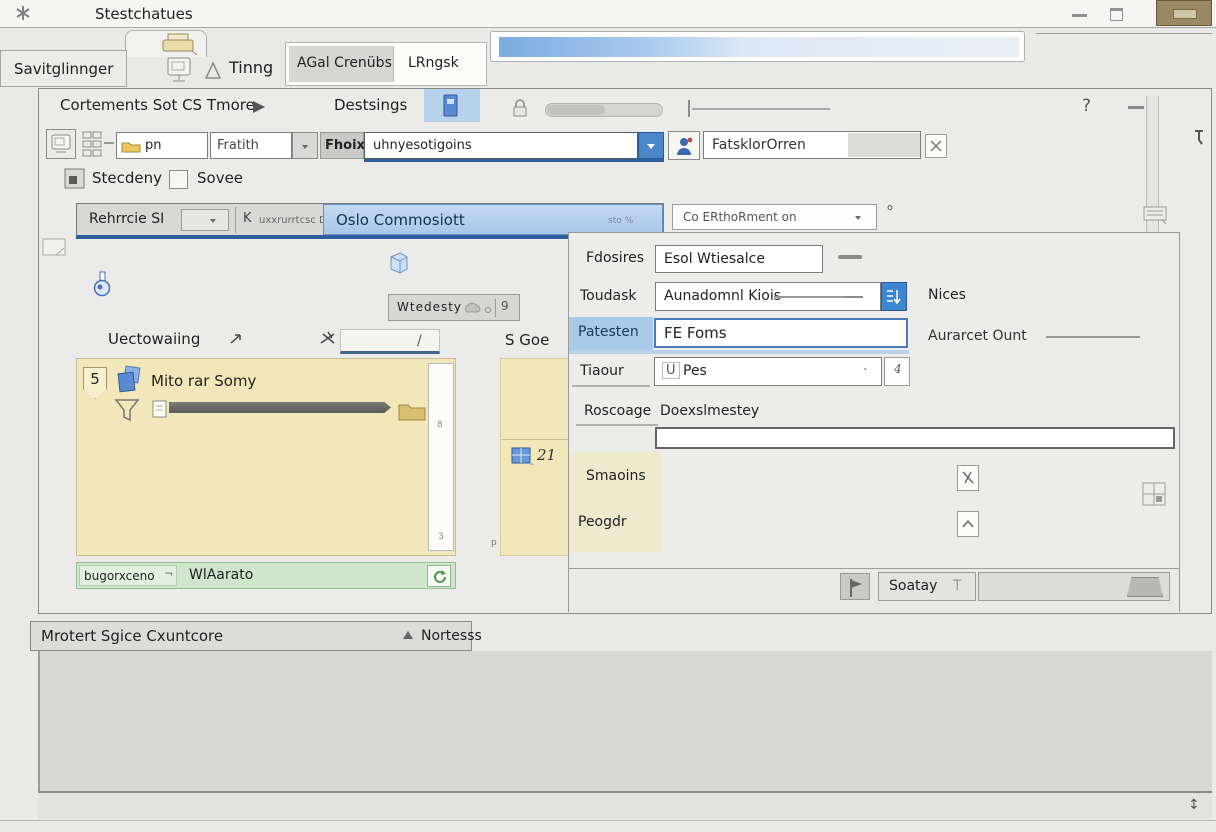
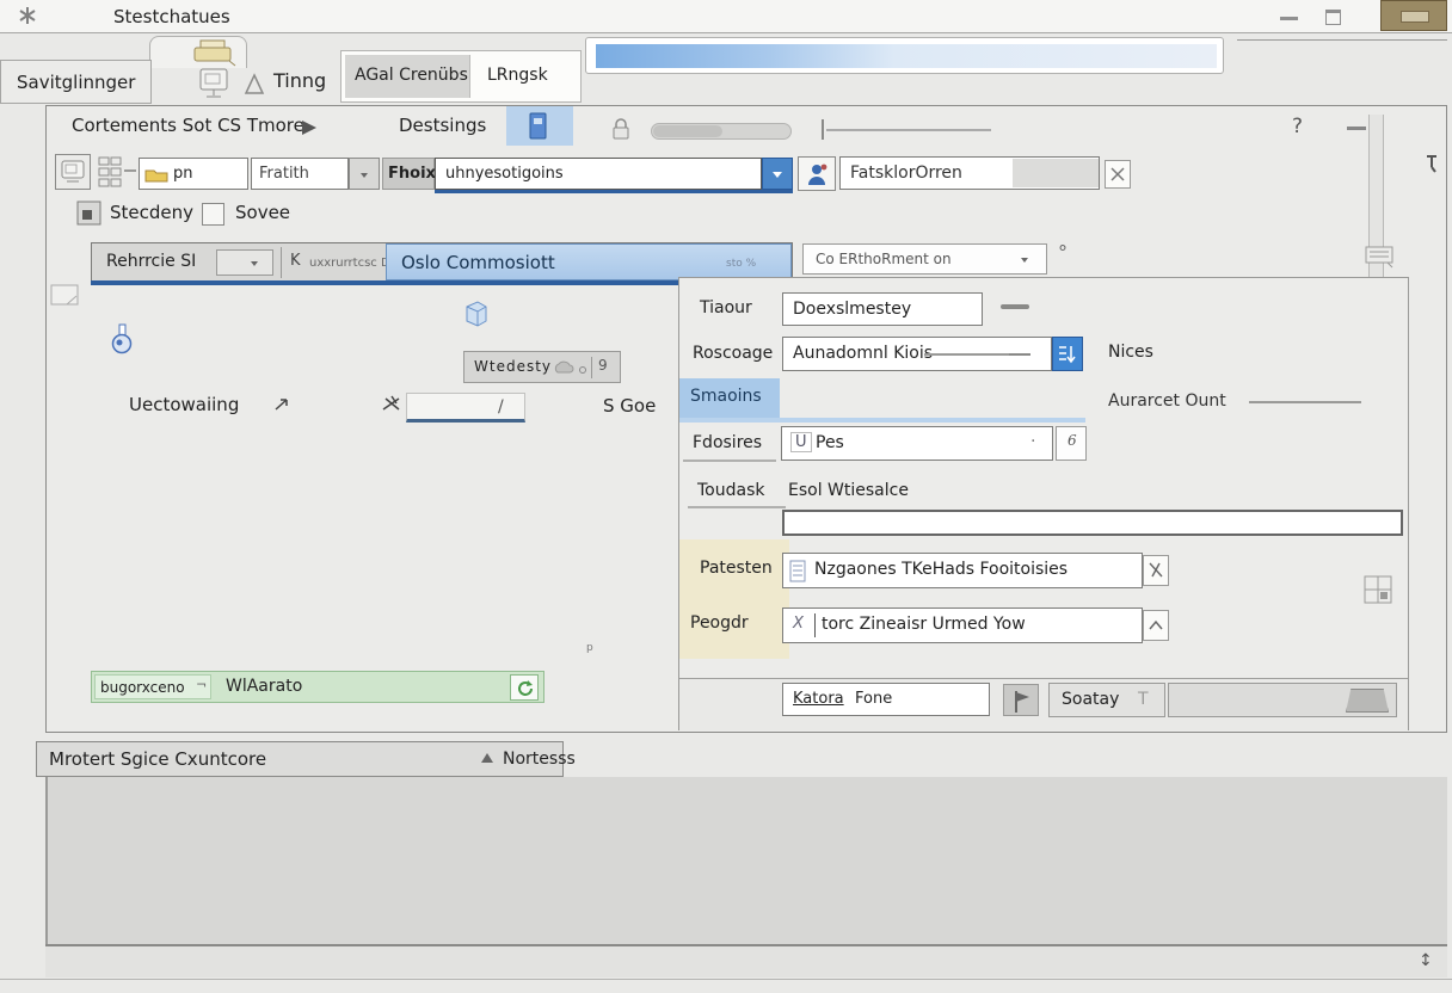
  Stestchatues
  Savitglinnger
  Tinng
  AGal Crenübs
  LRngsk
  Cortements Sot CS Tmore
  Destsings
  ?
  pn
  Fratith
  Fhoix
  uhnyesotigoins
  FatsklorOrren
  Stecdeny
  Sovee
  Rehrrcie SI
  K
  uxxrurrtcsc
  Oslo Commosiott
  sto %
  Co ERthoRment on
  °
  Wtedesty
  9
  S Goe
  Uectowaiing
  /
- 5
- Mito rar Somy
- 8
- 3
- 21
  p
  bugorxceno
  ¬
  WlAarato
- Fdosires
+ Tiaour
- Esol Wtiesalce
+ Doexslmestey
- Toudask
+ Roscoage
  Aunadomnl Kioi
  Nices
- Patesten
+ Smaoins
- FE Foms
  Aurarcet Ount
- Tiaour
+ Fdosires
  U
  Pes
  ·
- 4
+ 6
- Roscoage
+ Toudask
- Doexslmestey
+ Esol Wtiesalce
- Smaoins
+ Patesten
+ Nzgaones TKeHads Fooitoisies
  Peogdr
+ X
+ torc Zineaisr Urmed Yow
+ Katora
+ Fone
  Soatay
  T
  Mrotert Sgice Cxuntcore
  Nortesss
  ↕
